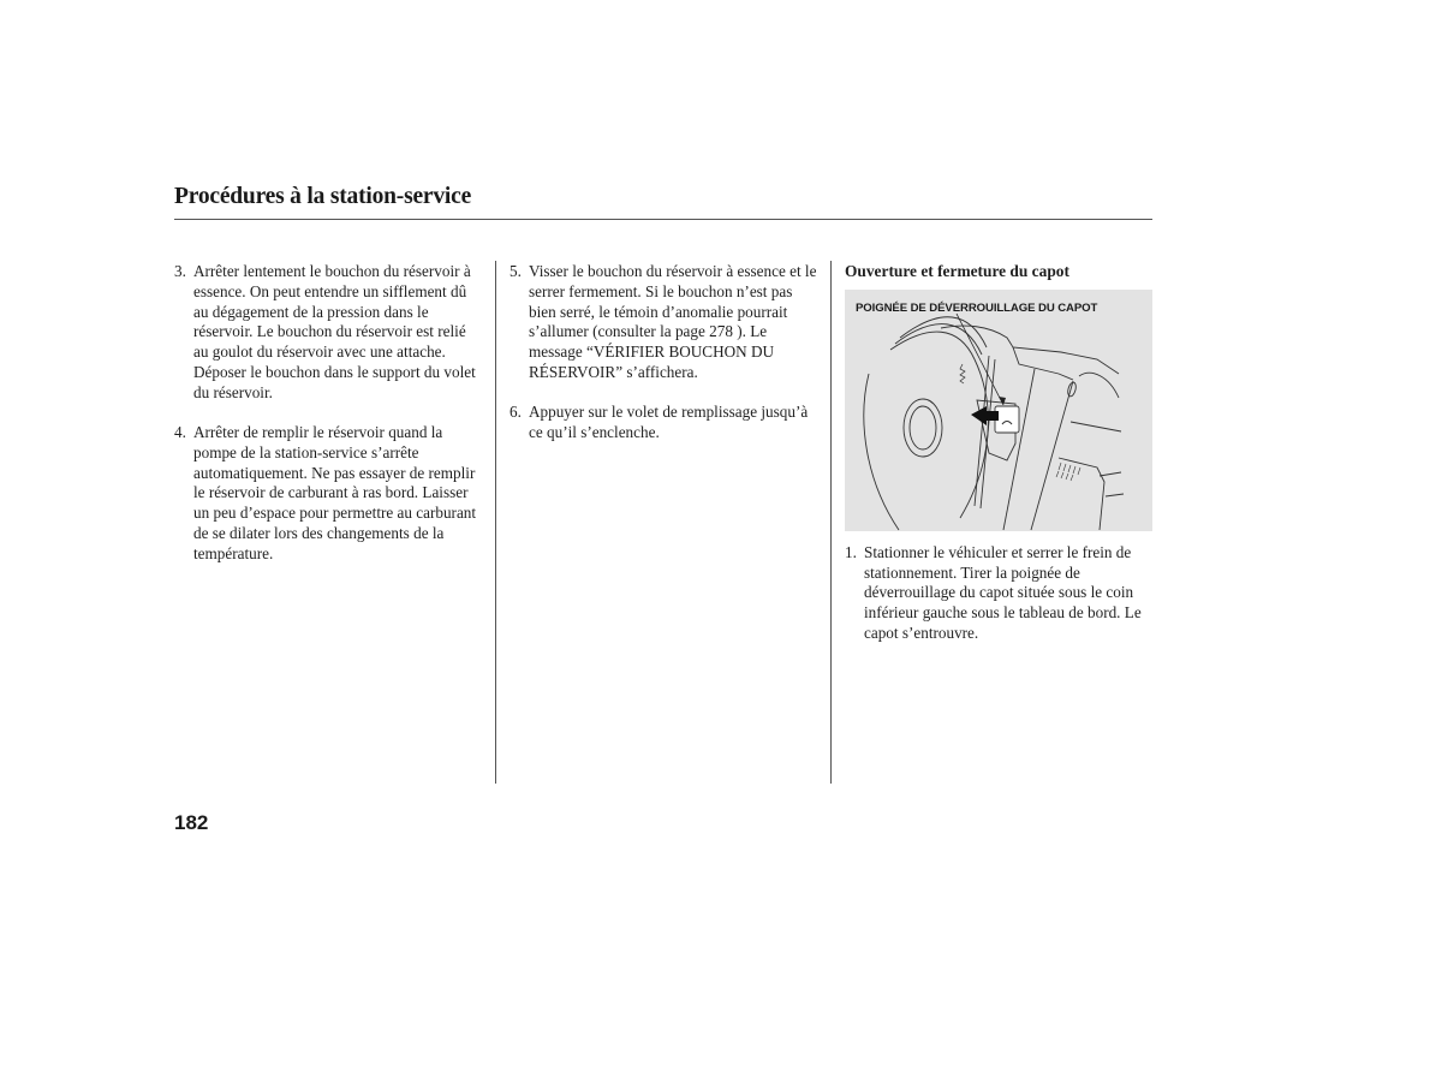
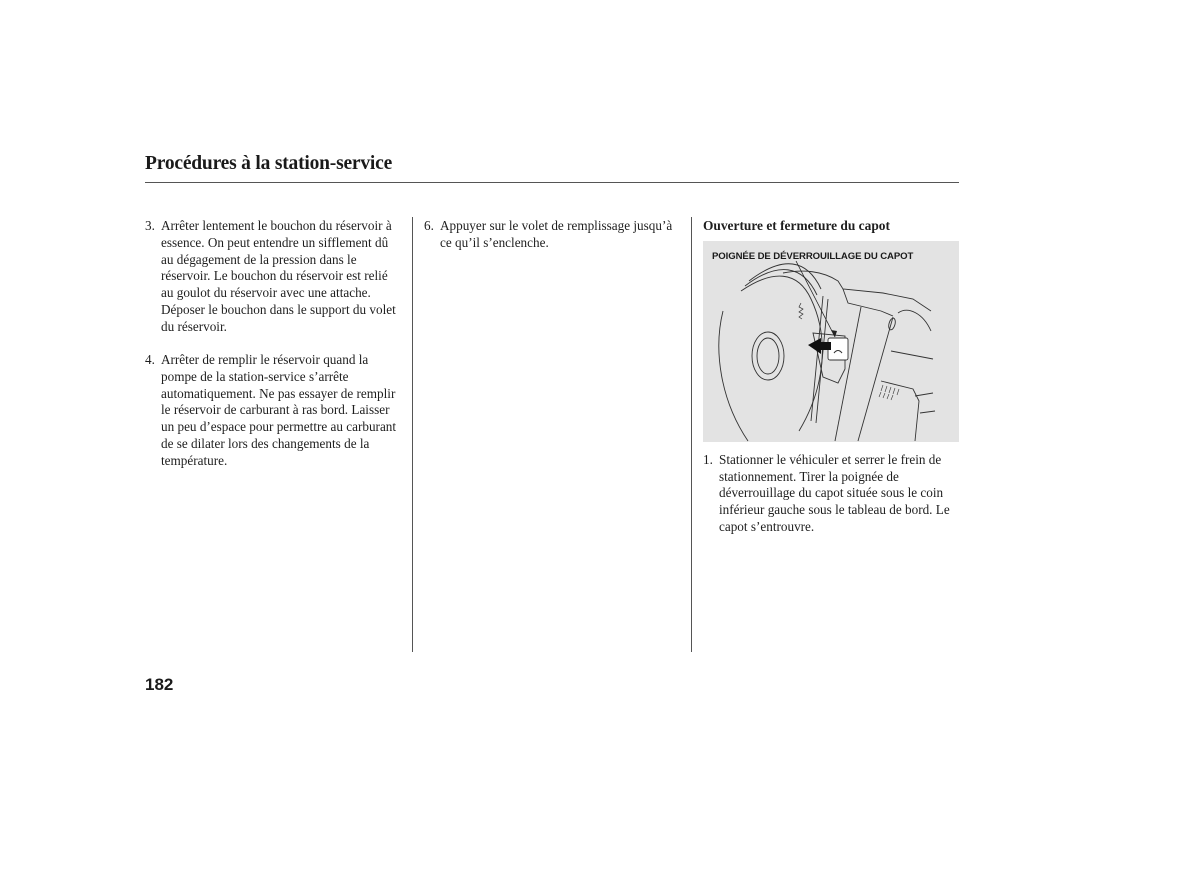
  Procédures à la station-service
  3.
  Arrêter lentement le bouchon du réservoir à essence. On peut entendre un sifflement dû au dégagement de la pression dans le réservoir. Le bouchon du réservoir est relié au goulot du réservoir avec une attache. Déposer le bouchon dans le support du volet du réservoir.
  4.
  Arrêter de remplir le réservoir quand la pompe de la station-service s’arrête automatiquement. Ne pas essayer de remplir le réservoir de carburant à ras bord. Laisser un peu d’espace pour permettre au carburant de se dilater lors des changements de la température.
- 5.
- Visser le bouchon du réservoir à essence et le serrer fermement. Si le bouchon n’est pas bien serré, le témoin d’anomalie pourrait s’allumer (consulter la page 278 ). Le message “VÉRIFIER BOUCHON DU RÉSERVOIR” s’affichera.
  6.
  Appuyer sur le volet de remplissage jusqu’à ce qu’il s’enclenche.
  Ouverture et fermeture du capot
  POIGNÉE DE DÉVERROUILLAGE DU CAPOT
  1.
  Stationner le véhiculer et serrer le frein de stationnement. Tirer la poignée de déverrouillage du capot située sous le coin inférieur gauche sous le tableau de bord. Le capot s’entrouvre.
  182
